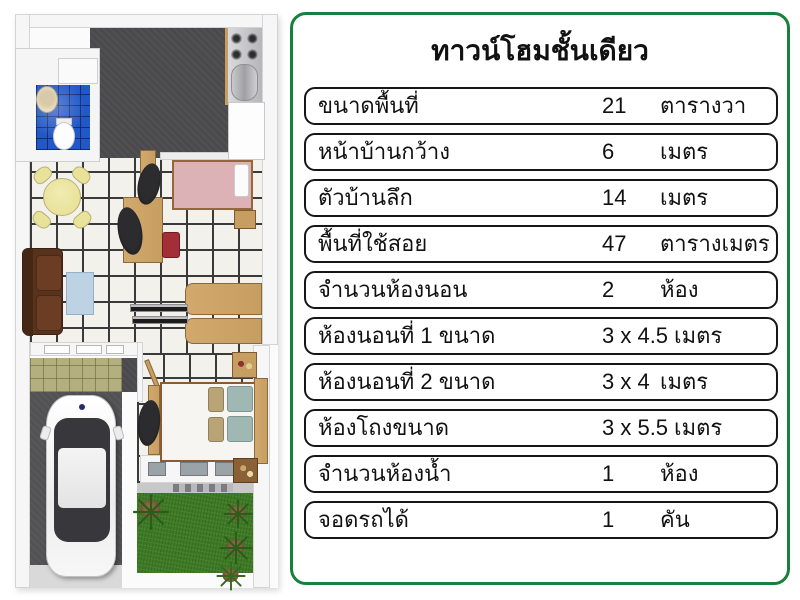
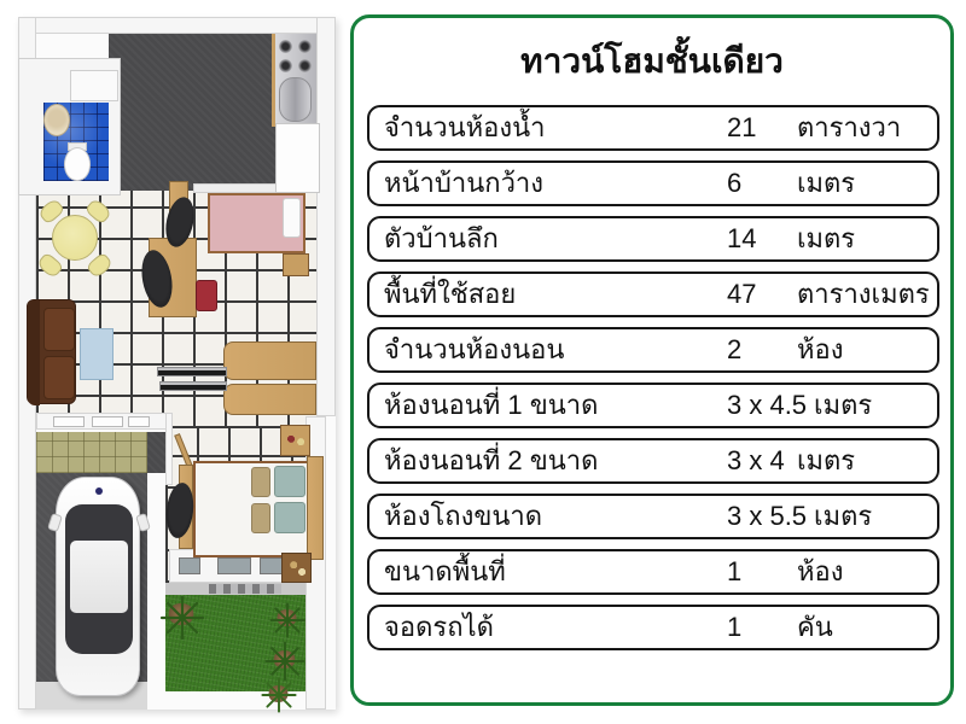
  ทาวน์โฮมชั้นเดียว
- ขนาดพื้นที่
+ จำนวนห้องน้ำ
  21
  ตารางวา
  หน้าบ้านกว้าง
  6
  เมตร
  ตัวบ้านลึก
  14
  เมตร
  พื้นที่ใช้สอย
  47
  ตารางเมตร
  จำนวนห้องนอน
  2
  ห้อง
  ห้องนอนที่ 1 ขนาด
  3 x 4.5
  เมตร
  ห้องนอนที่ 2 ขนาด
  3 x 4
  เมตร
  ห้องโถงขนาด
  3 x 5.5
  เมตร
- จำนวนห้องน้ำ
+ ขนาดพื้นที่
  1
  ห้อง
  จอดรถได้
  1
  คัน
